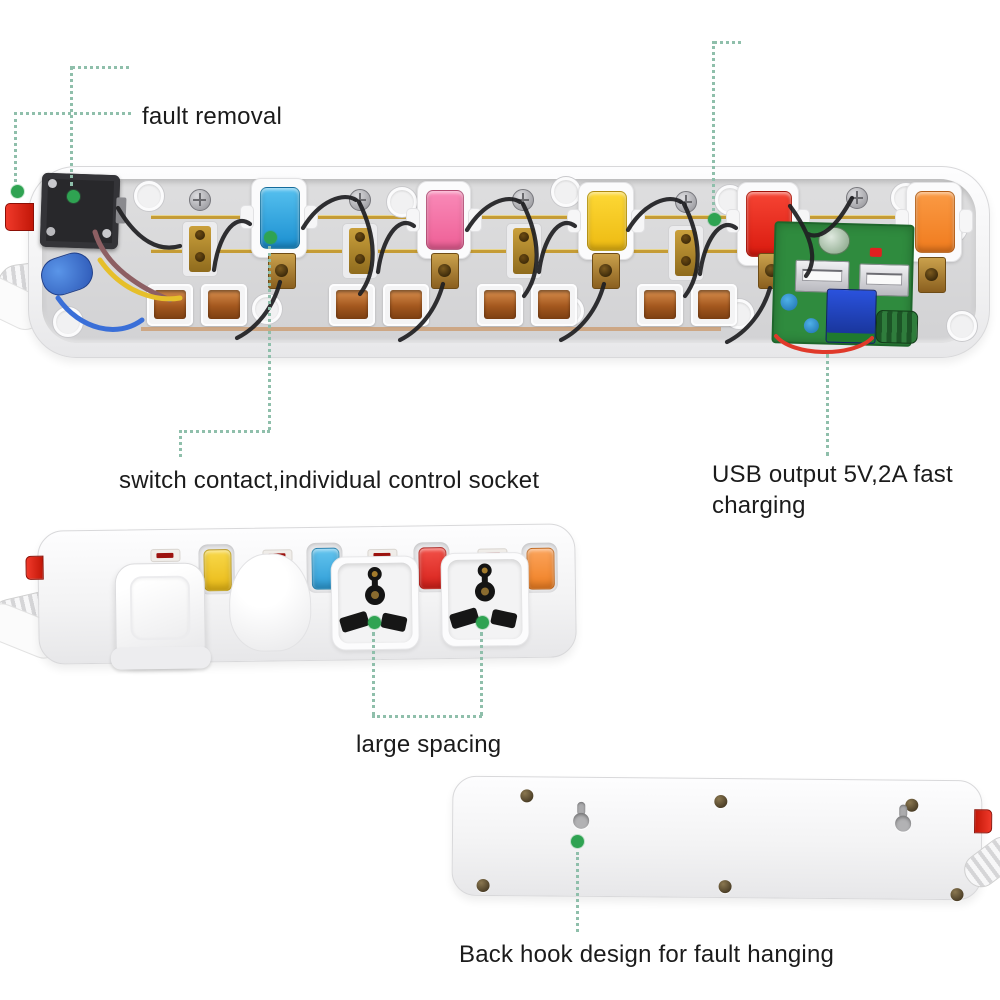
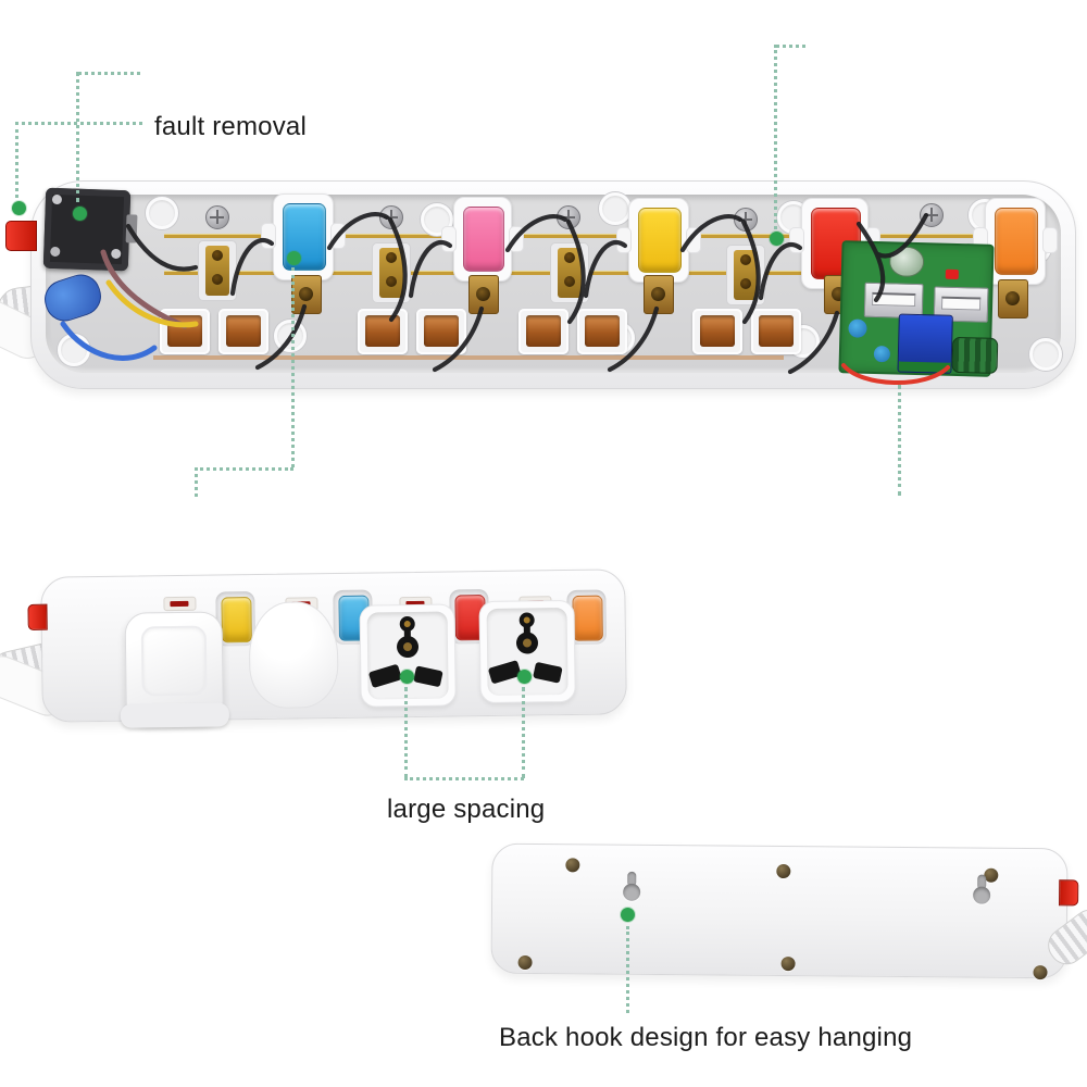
  fault removal
- switch contact,individual control socket
- USB output 5V,2A fast charging
  large spacing
- Back hook design for fault hanging
+ Back hook design for easy hanging
